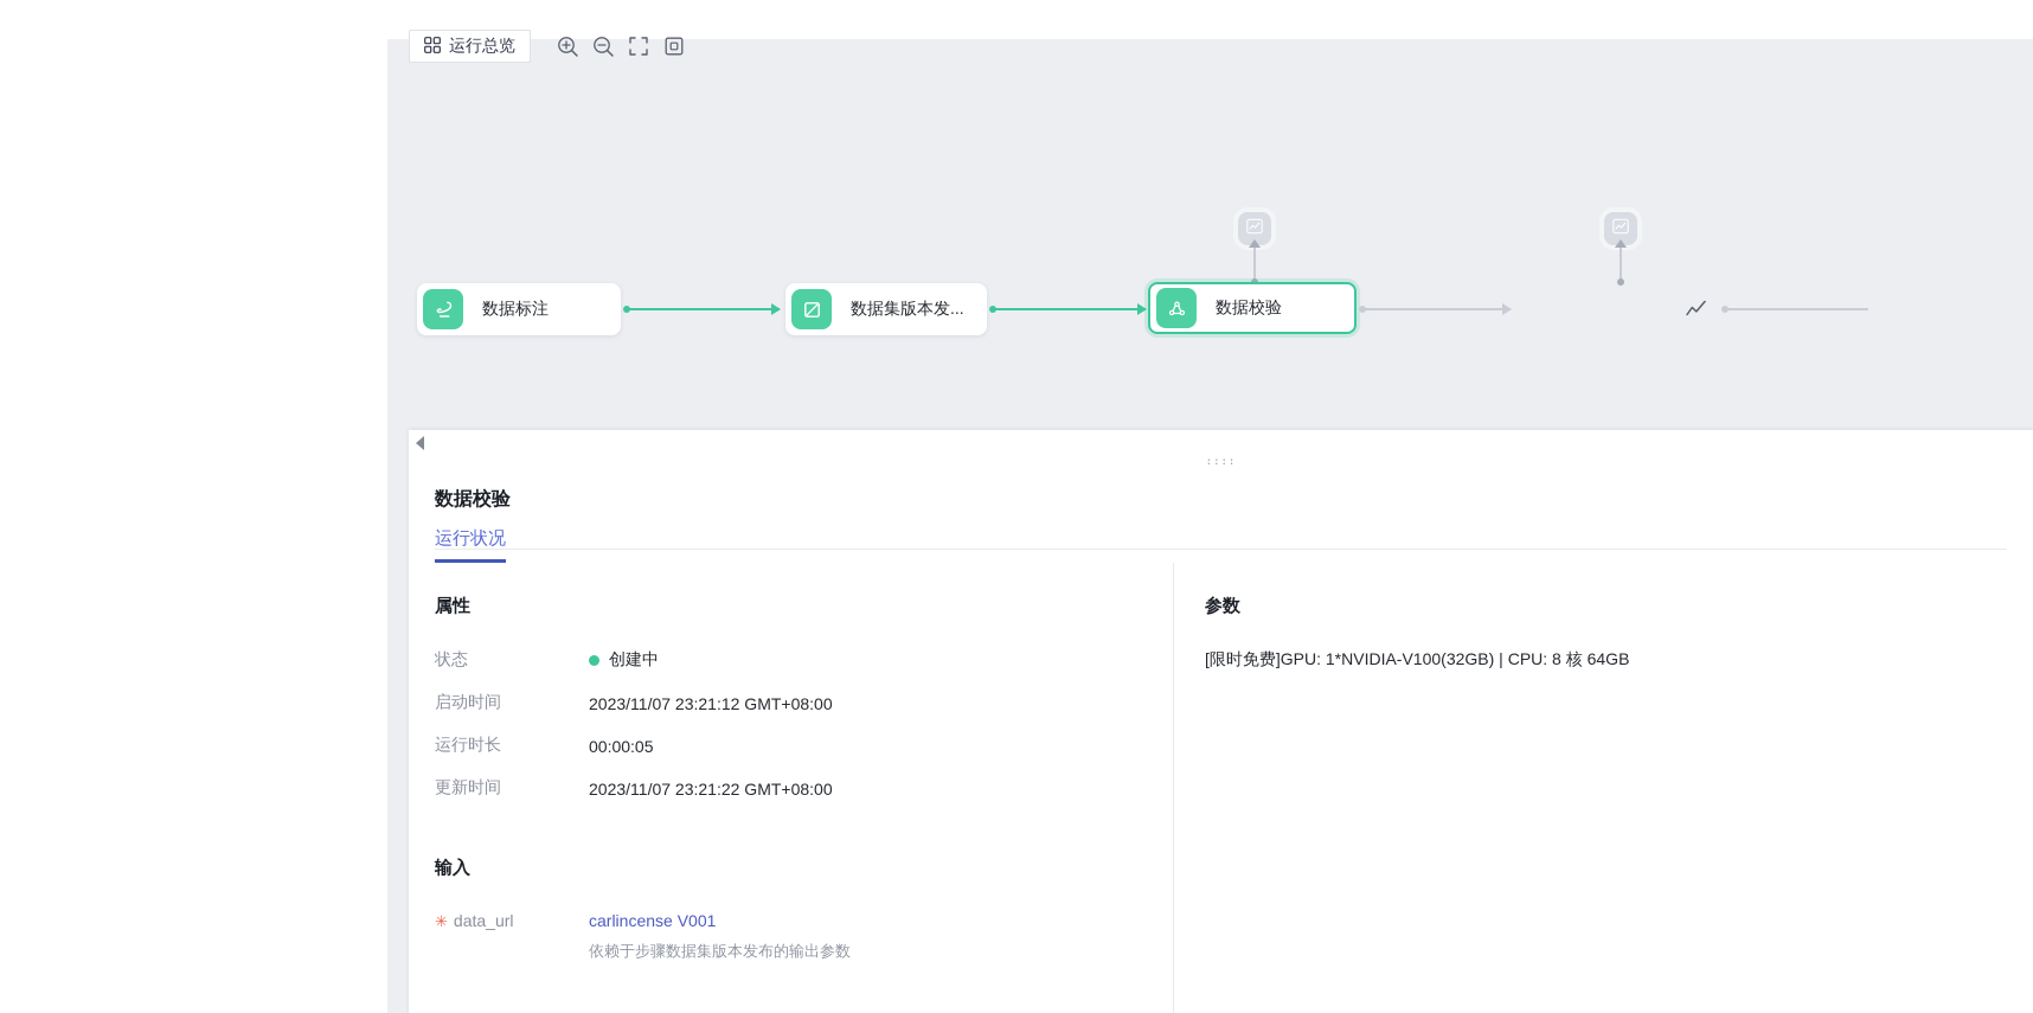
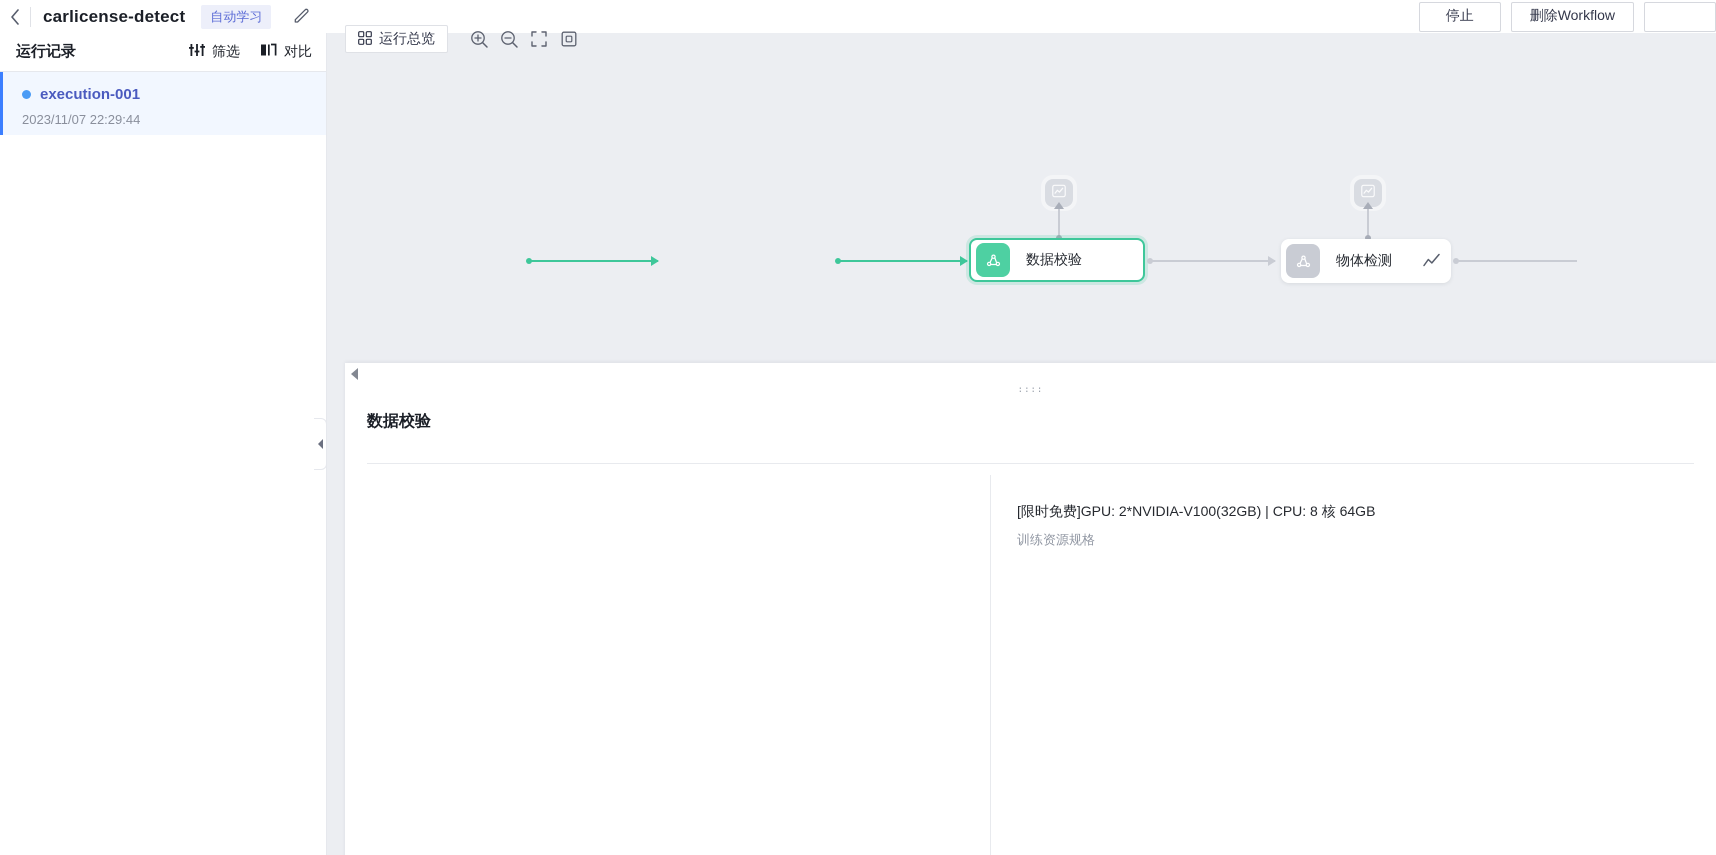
+ carlicense-detect
+ 自动学习
+ 停止
+ 删除Workflow
+ 运行记录
+ 筛选
+ 对比
+ execution-001
+ 2023/11/07 22:29:44
  运行总览
- 数据标注
- 数据集版本发...
  数据校验
+ 物体检测
  ::::
  数据校验
- 运行状况
- 属性
- 状态
- 创建中
- 启动时间
- 2023/11/07 23:21:12 GMT+08:00
- 运行时长
- 00:00:05
- 更新时间
- 2023/11/07 23:21:22 GMT+08:00
- 输入
- ✳ data_url
- carlincense V001
- 依赖于步骤数据集版本发布的输出参数
- 参数
- [限时免费]GPU: 1*NVIDIA-V100(32GB) | CPU: 8 核 64GB
+ [限时免费]GPU: 2*NVIDIA-V100(32GB) | CPU: 8 核 64GB
+ 训练资源规格
